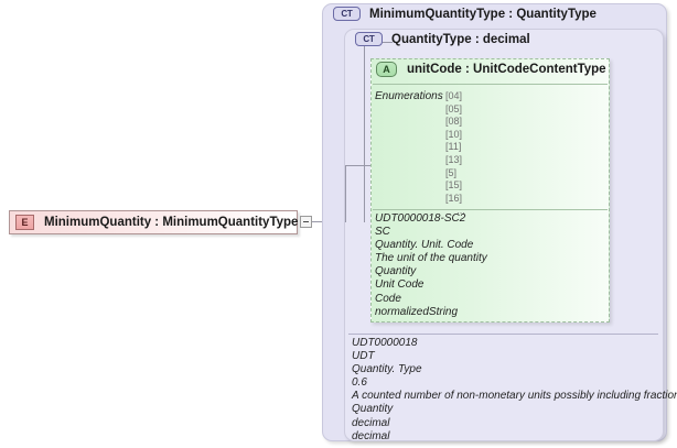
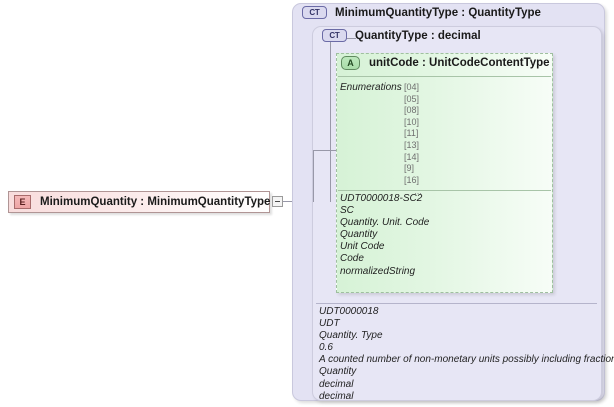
  E
  MinimumQuantity : MinimumQuantityType
  CT
  MinimumQuantityType : QuantityType
  CT
  QuantityType : decimal
  A
  unitCode : UnitCodeContentType
  Enumerations
  [04]
  [05]
  [08]
  [10]
  [11]
  [13]
- [5]
+ [14]
- [15]
+ [9]
  [16]
  ...
  UDT0000018-SC2
  SC
  Quantity. Unit. Code
- The unit of the quantity
  Quantity
  Unit Code
  Code
  normalizedString
  UDT0000018
  UDT
  Quantity. Type
  0.6
  A counted number of non-monetary units possibly including fractio
  Quantity
  decimal
  decimal
